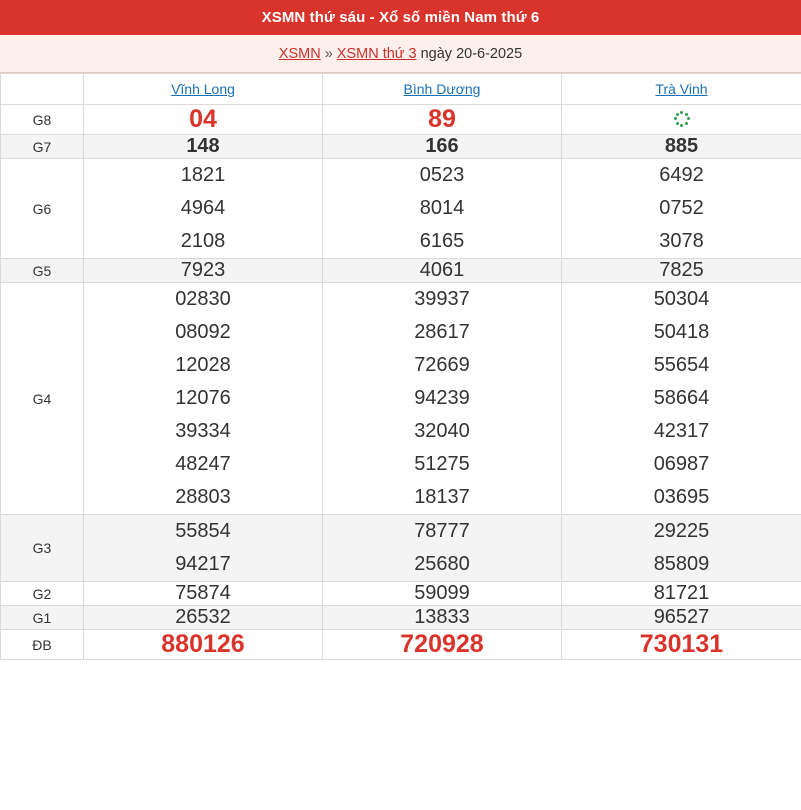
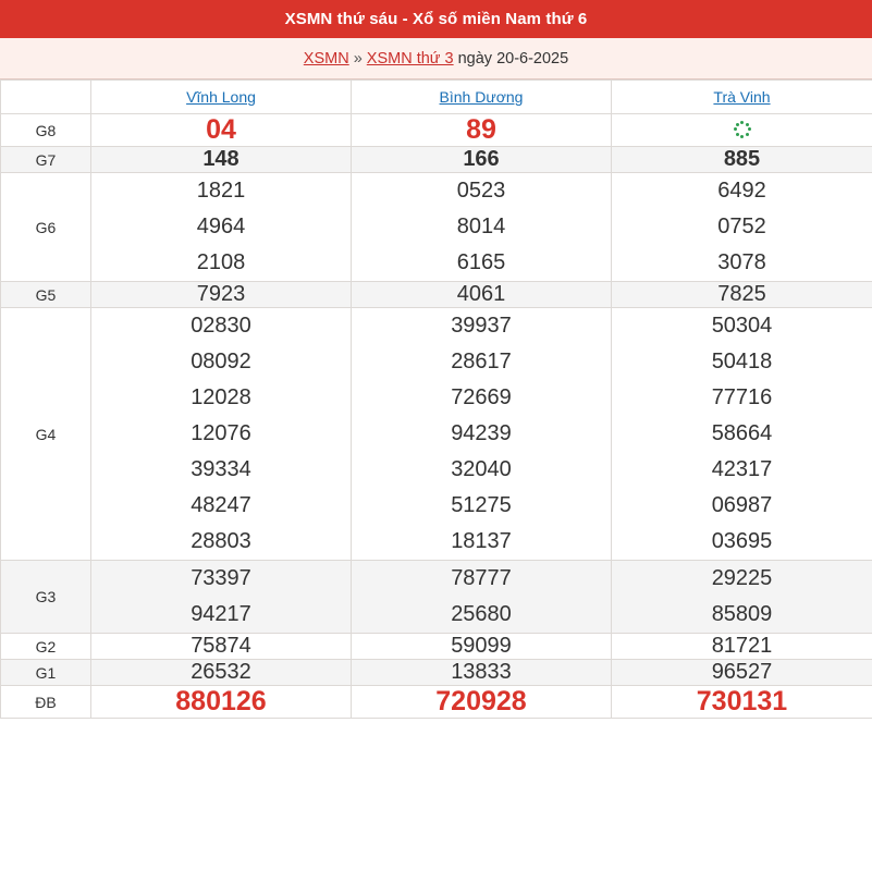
  XSMN thứ sáu - Xổ số miền Nam thứ 6
  XSMN
  »
  XSMN thứ 3
  ngày 20-6-2025
  	Vĩnh Long	Bình Dương	Trà Vinh
  G8	04	89
  G7	148	166	885
  G6	1821 4964 2108	0523 8014 6165	6492 0752 3078
  G5	7923	4061	7825
- G4	02830 08092 12028 12076 39334 48247 28803	39937 28617 72669 94239 32040 51275 18137	50304 50418 55654 58664 42317 06987 03695
+ G4	02830 08092 12028 12076 39334 48247 28803	39937 28617 72669 94239 32040 51275 18137	50304 50418 77716 58664 42317 06987 03695
- G3	55854 94217	78777 25680	29225 85809
+ G3	73397 94217	78777 25680	29225 85809
  G2	75874	59099	81721
  G1	26532	13833	96527
  ĐB	880126	720928	730131
